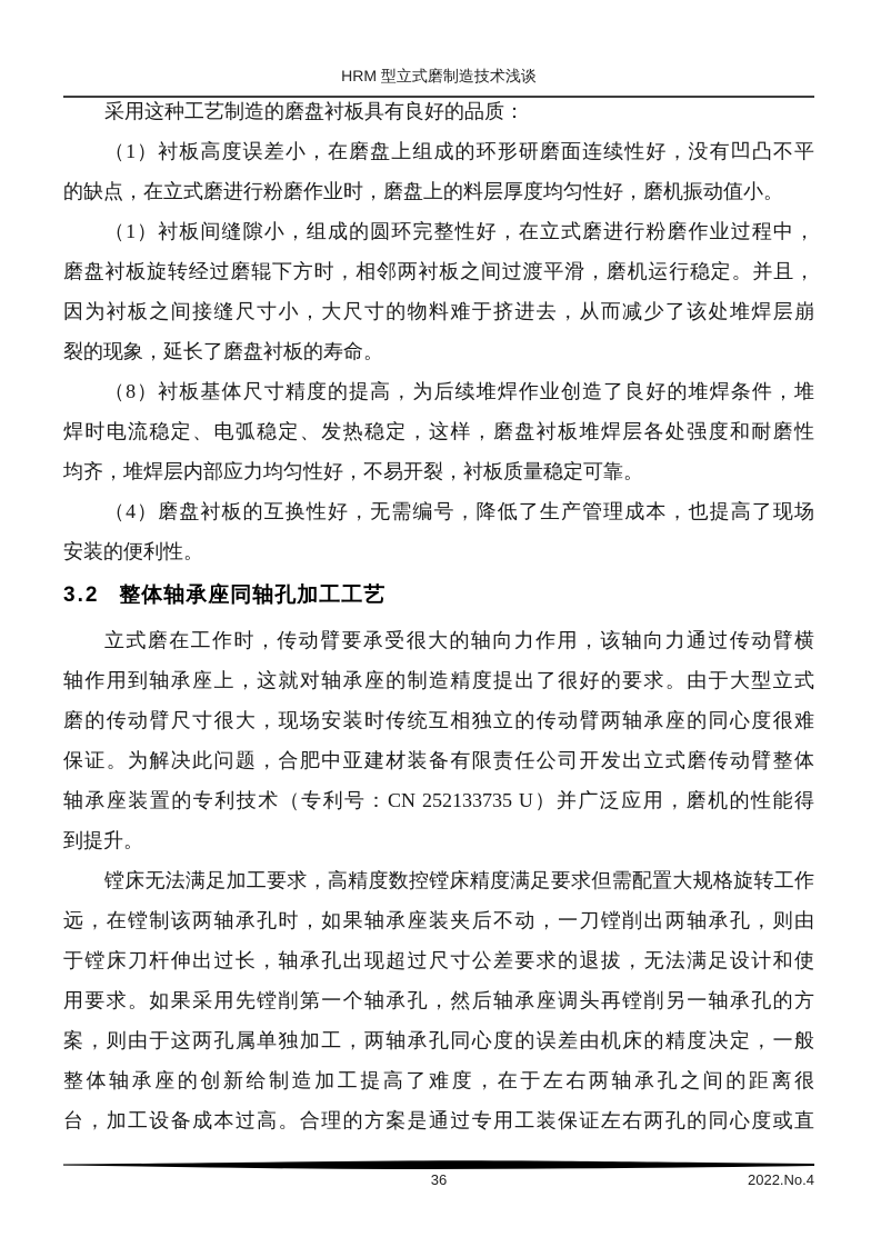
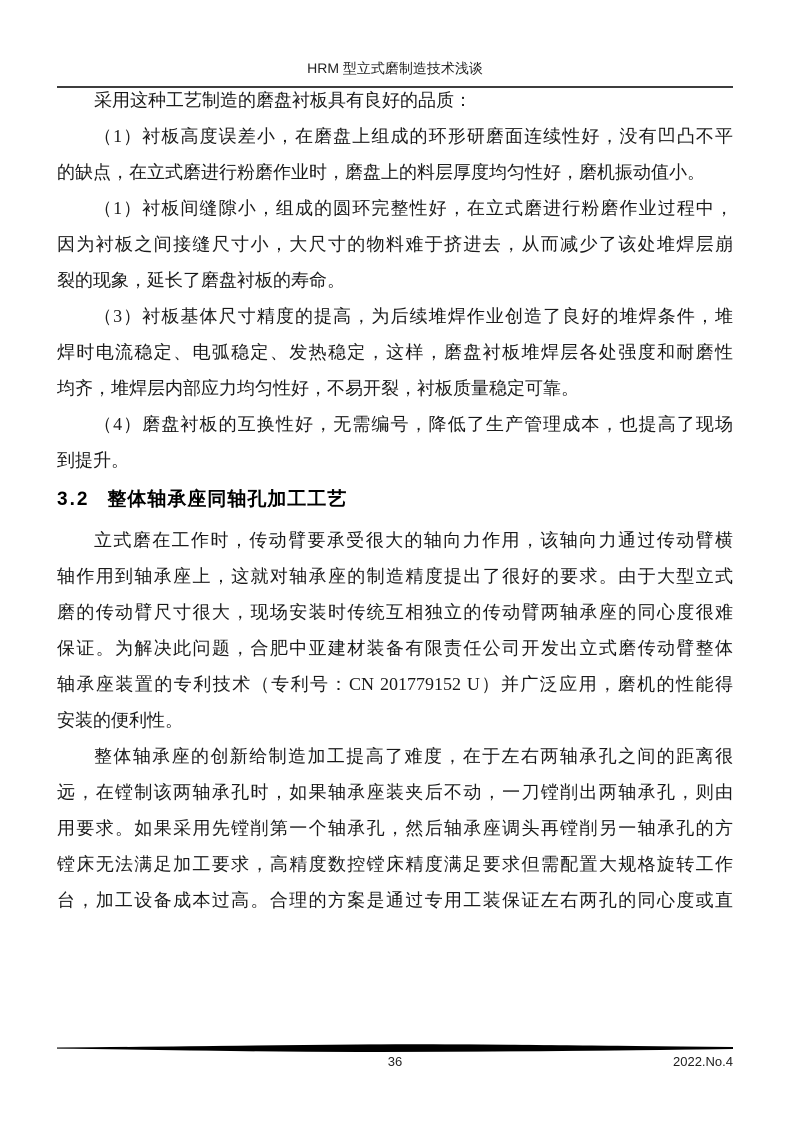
  HRM 型立式磨制造技术浅谈
  采用这种工艺制造的磨盘衬板具有良好的品质：
  （1）衬板高度误差小，在磨盘上组成的环形研磨面连续性好，没有凹凸不平
  的缺点，在立式磨进行粉磨作业时，磨盘上的料层厚度均匀性好，磨机振动值小。
  （1）衬板间缝隙小，组成的圆环完整性好，在立式磨进行粉磨作业过程中，
- 磨盘衬板旋转经过磨辊下方时，相邻两衬板之间过渡平滑，磨机运行稳定。并且，
  因为衬板之间接缝尺寸小，大尺寸的物料难于挤进去，从而减少了该处堆焊层崩
  裂的现象，延长了磨盘衬板的寿命。
- （8）衬板基体尺寸精度的提高，为后续堆焊作业创造了良好的堆焊条件，堆
+ （3）衬板基体尺寸精度的提高，为后续堆焊作业创造了良好的堆焊条件，堆
  焊时电流稳定、电弧稳定、发热稳定，这样，磨盘衬板堆焊层各处强度和耐磨性
  均齐，堆焊层内部应力均匀性好，不易开裂，衬板质量稳定可靠。
  （4）磨盘衬板的互换性好，无需编号，降低了生产管理成本，也提高了现场
- 安装的便利性。
+ 到提升。
  3.2 整体轴承座同轴孔加工工艺
  立式磨在工作时，传动臂要承受很大的轴向力作用，该轴向力通过传动臂横
  轴作用到轴承座上，这就对轴承座的制造精度提出了很好的要求。由于大型立式
  磨的传动臂尺寸很大，现场安装时传统互相独立的传动臂两轴承座的同心度很难
  保证。为解决此问题，合肥中亚建材装备有限责任公司开发出立式磨传动臂整体
- 轴承座装置的专利技术（专利号：CN 252133735 U）并广泛应用，磨机的性能得
+ 轴承座装置的专利技术（专利号：CN 201779152 U）并广泛应用，磨机的性能得
- 到提升。
+ 安装的便利性。
- 镗床无法满足加工要求，高精度数控镗床精度满足要求但需配置大规格旋转工作
+ 整体轴承座的创新给制造加工提高了难度，在于左右两轴承孔之间的距离很
  远，在镗制该两轴承孔时，如果轴承座装夹后不动，一刀镗削出两轴承孔，则由
- 于镗床刀杆伸出过长，轴承孔出现超过尺寸公差要求的退拔，无法满足设计和使
  用要求。如果采用先镗削第一个轴承孔，然后轴承座调头再镗削另一轴承孔的方
- 案，则由于这两孔属单独加工，两轴承孔同心度的误差由机床的精度决定，一般
- 整体轴承座的创新给制造加工提高了难度，在于左右两轴承孔之间的距离很
+ 镗床无法满足加工要求，高精度数控镗床精度满足要求但需配置大规格旋转工作
  台，加工设备成本过高。合理的方案是通过专用工装保证左右两孔的同心度或直
  36
  2022.No.4
